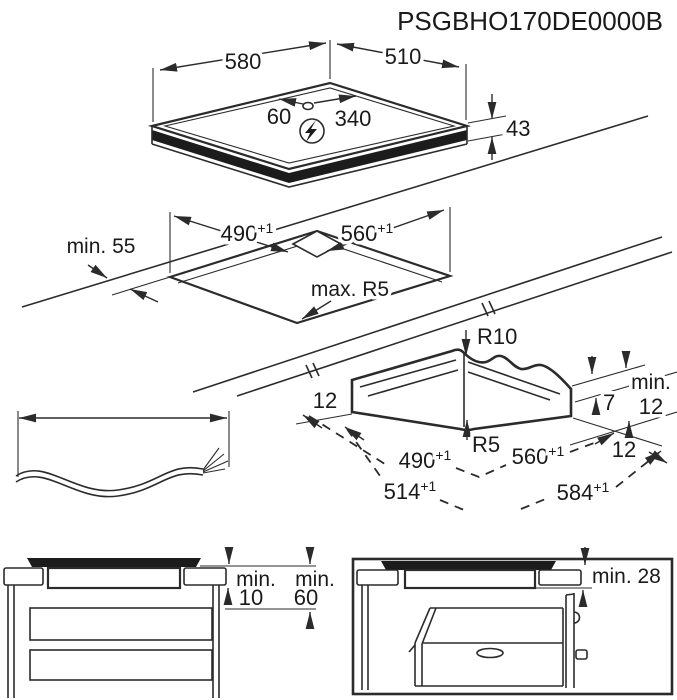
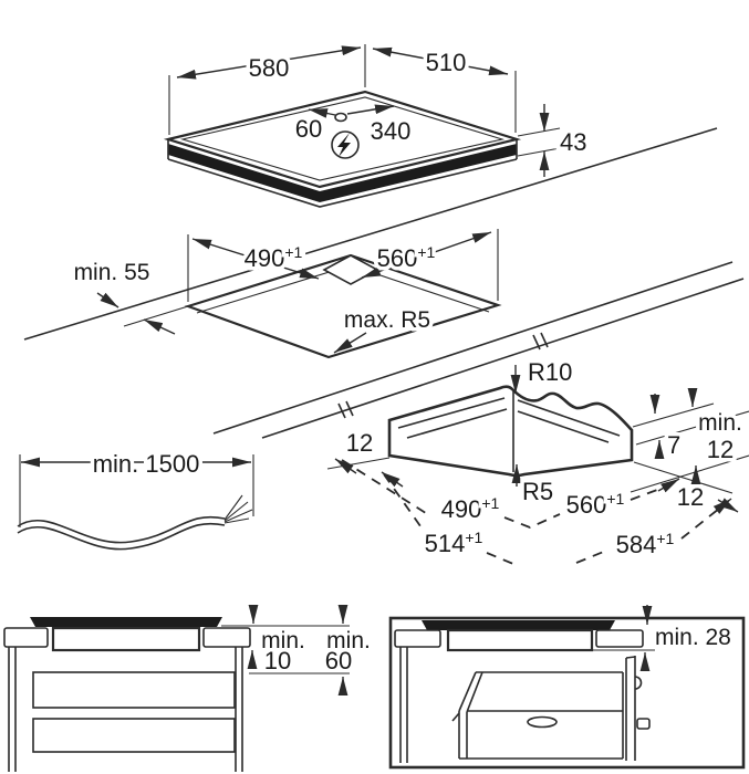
- PSGBHO170DE0000B
  580
  510
  60
  340
  43
  min. 55
  490+1
  560+1
  max. R5
  R10
  R5
  12
  7
  min.
  12
  12
  490+1
  560+1
  514+1
  584+1
+ min. 1500
  min.
  min.
  10
  60
  min. 28
